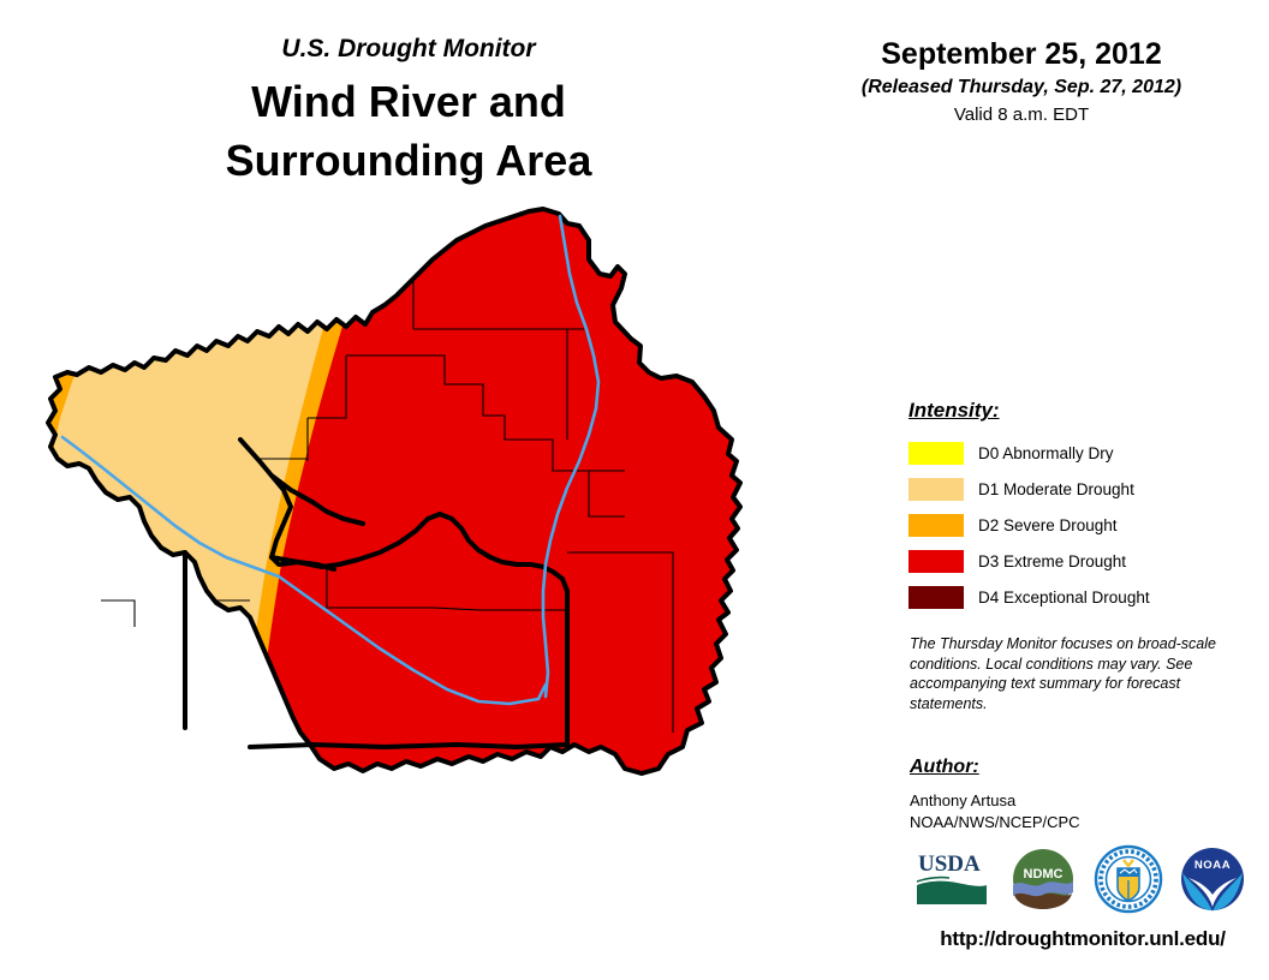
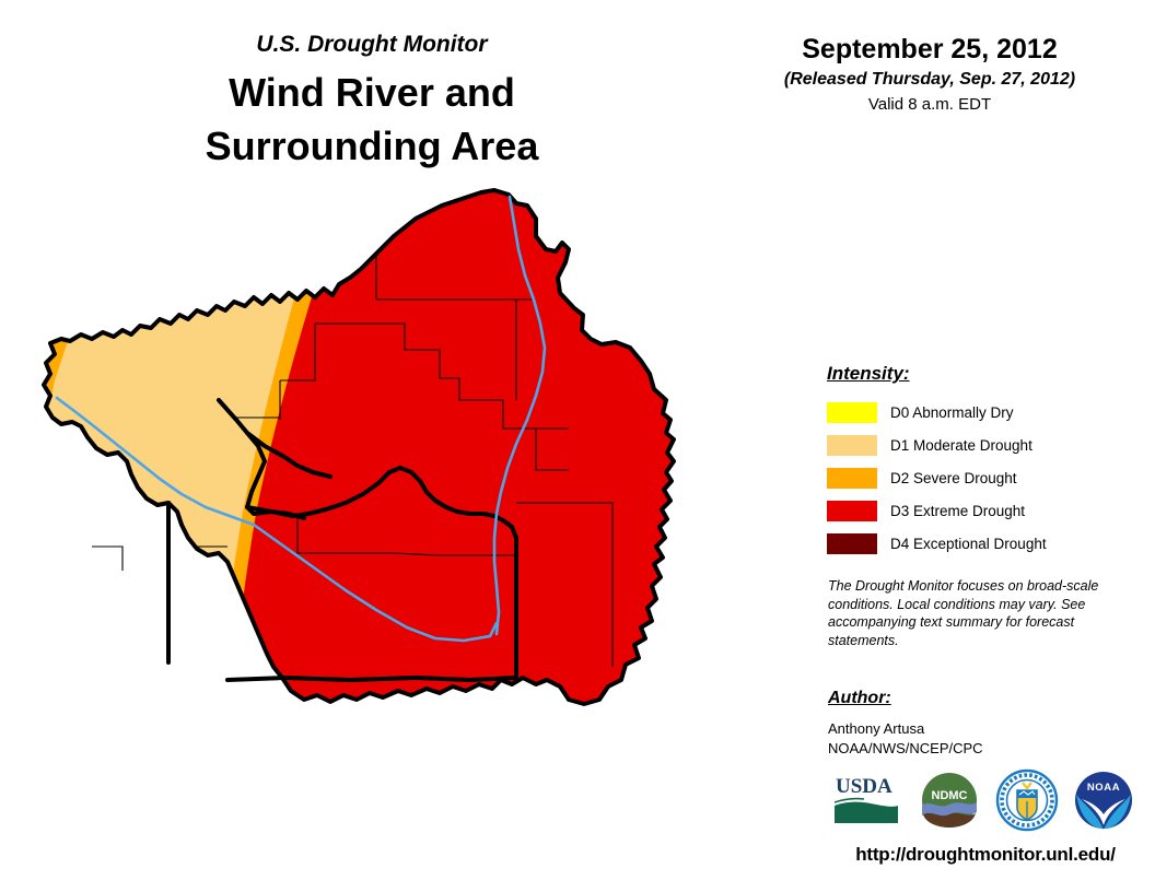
  U.S. Drought Monitor
  Wind River and
  Surrounding Area
  September 25, 2012
  (Released Thursday, Sep. 27, 2012)
  Valid 8 a.m. EDT
  Intensity:
  D0 Abnormally Dry
  D1 Moderate Drought
  D2 Severe Drought
  D3 Extreme Drought
  D4 Exceptional Drought
- The Thursday Monitor focuses on broad-scale conditions. Local conditions may vary. See accompanying text summary for forecast statements.
+ The Drought Monitor focuses on broad-scale conditions. Local conditions may vary. See accompanying text summary for forecast statements.
  Author:
  Anthony Artusa
  NOAA/NWS/NCEP/CPC
  USDA
  NDMC
  NOAA
  http://droughtmonitor.unl.edu/
